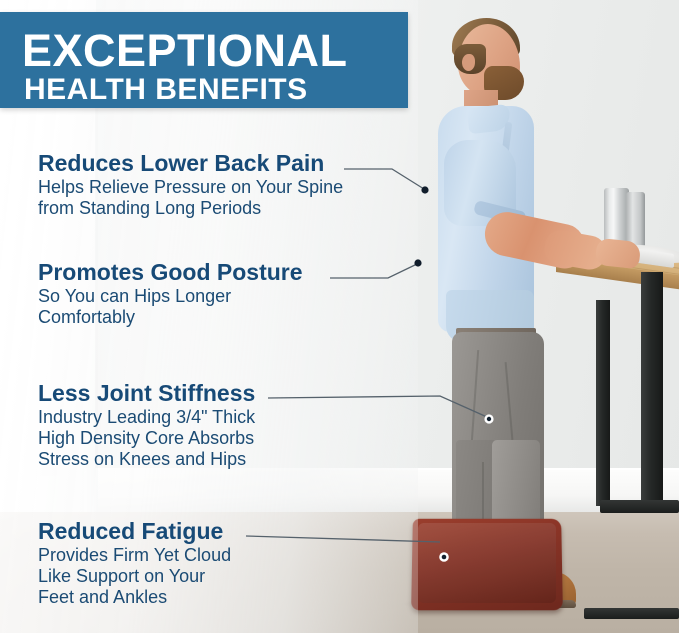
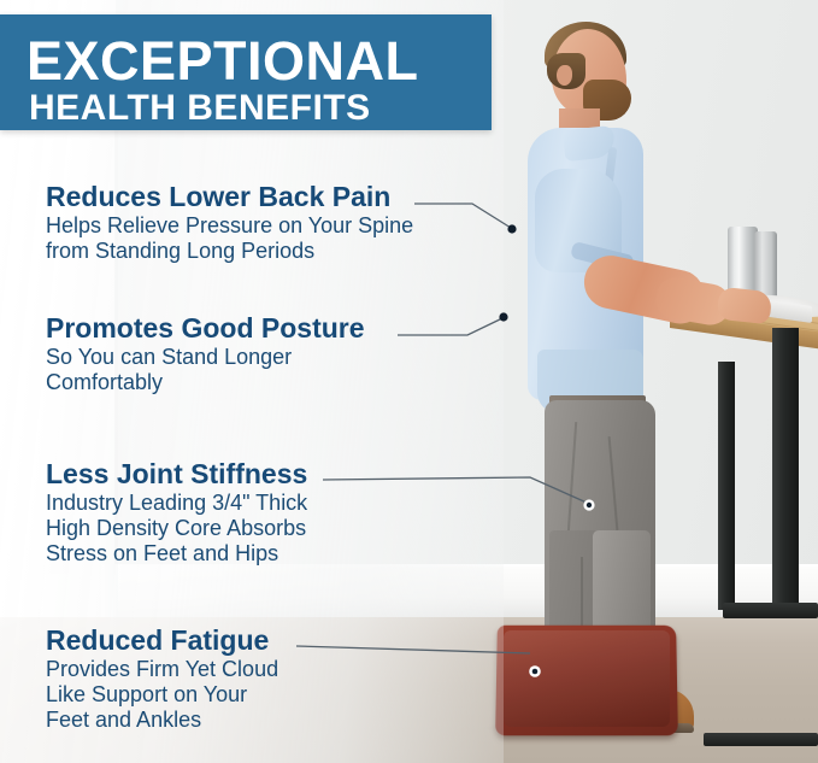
  EXCEPTIONAL
  HEALTH BENEFITS
  Reduces Lower Back Pain
  Helps Relieve Pressure on Your Spine
  from Standing Long Periods
  Promotes Good Posture
- So You can Hips Longer
+ So You can Stand Longer
  Comfortably
  Less Joint Stiffness
  Industry Leading 3/4" Thick
  High Density Core Absorbs
- Stress on Knees and Hips
+ Stress on Feet and Hips
  Reduced Fatigue
  Provides Firm Yet Cloud
  Like Support on Your
  Feet and Ankles
